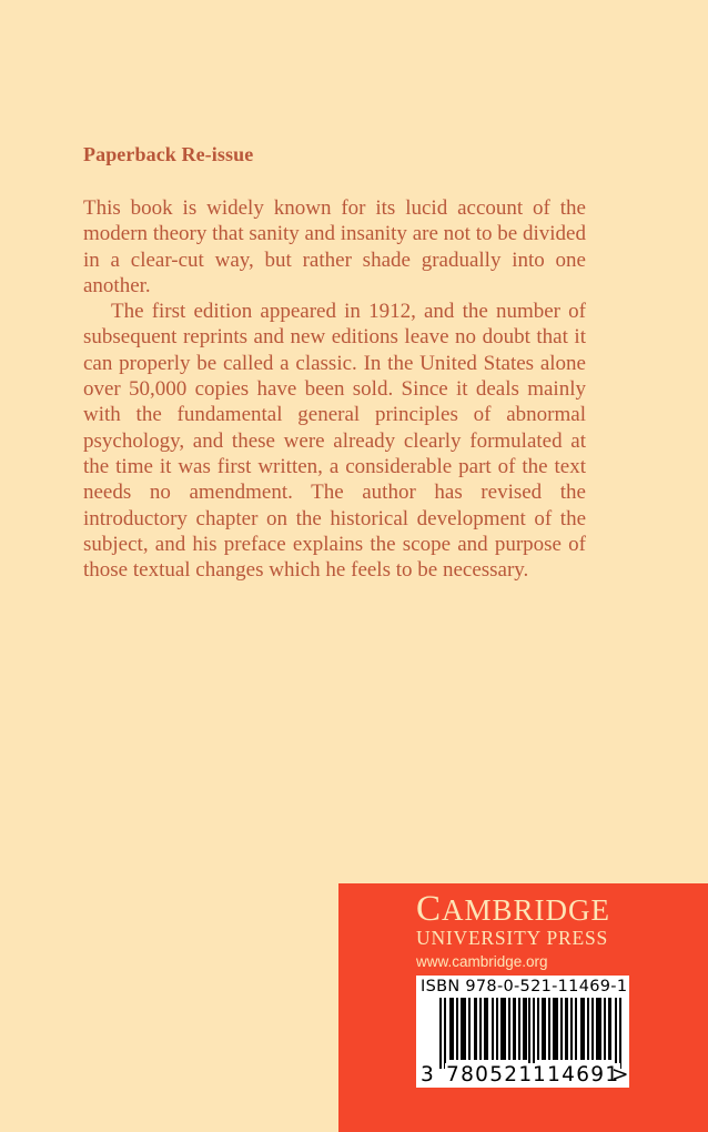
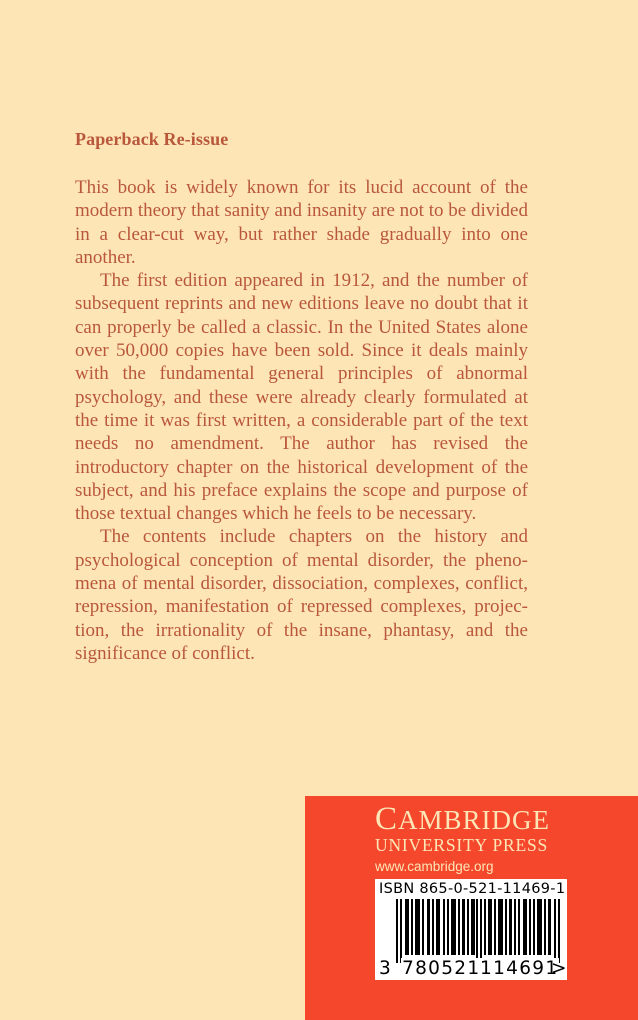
  Paperback Re-issue
  This book is widely known for its lucid account of the modern theory that sanity and insanity are not to be divided in a clear-cut way, but rather shade gradually into one another.
  The first edition appeared in 1912, and the number of subsequent reprints and new editions leave no doubt that it can properly be called a classic. In the United States alone over 50,000 copies have been sold. Since it deals mainly with the fundamental general principles of abnormal psychology, and these were already clearly formulated at the time it was first written, a considerable part of the text needs no amendment. The author has revised the introductory chapter on the historical deve­lopment of the subject, and his preface explains the scope and purpose of those textual changes which he feels to be necessary.
+ The contents include chapters on the history and psychological conception of mental disorder, the pheno­mena of mental disorder, dissociation, complexes, conflict, repression, manifestation of repressed complexes, projec­tion, the irrationality of the insane, phantasy, and the significance of conflict.
  CAMBRIDGE
  UNIVERSITY PRESS
  www.cambridge.org
- ISBN 978-0-521-11469-1
+ ISBN 865-0-521-11469-1
  3
  780521
  114691
  >
